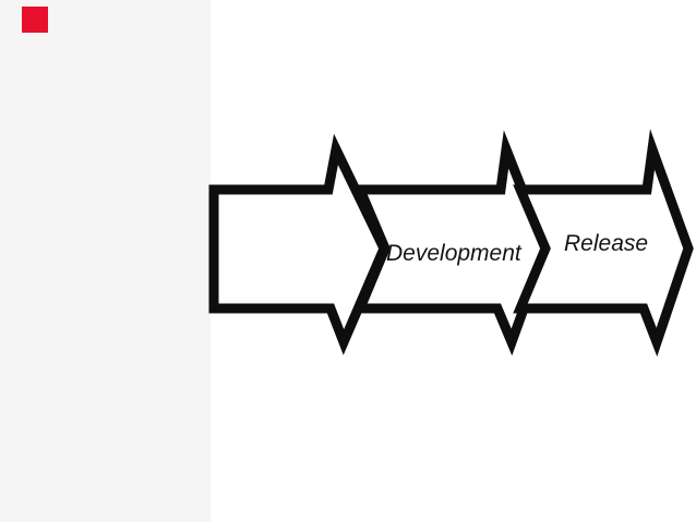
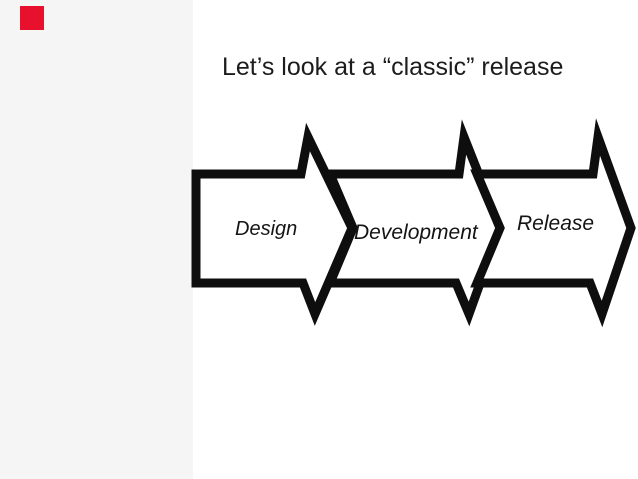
+ Let’s look at a “classic” release
+ Design
  Development
  Release
